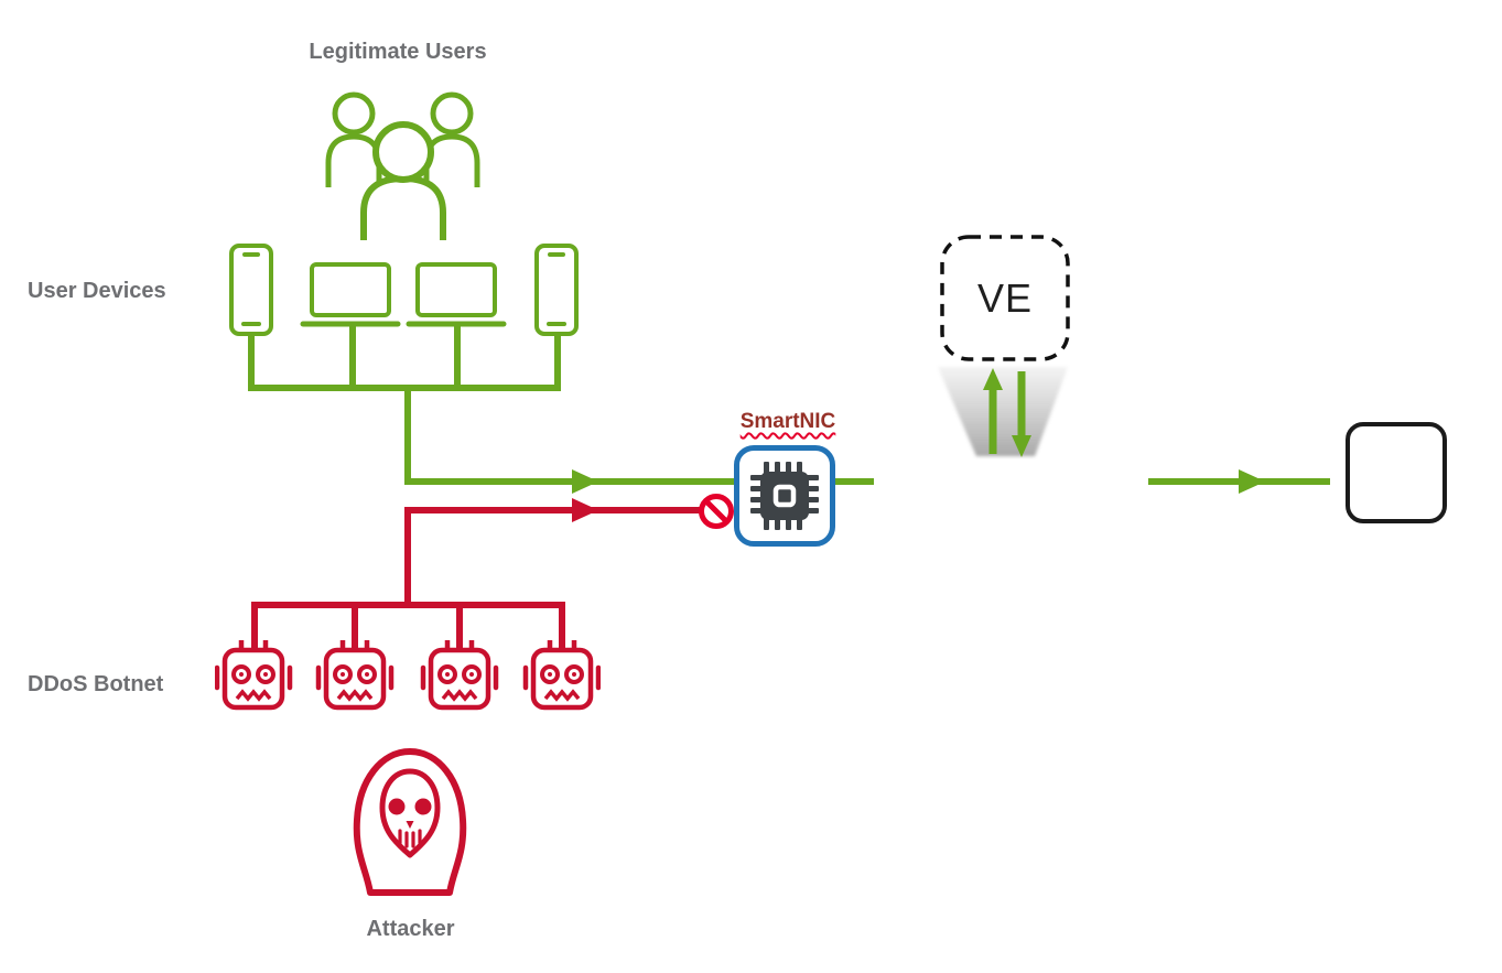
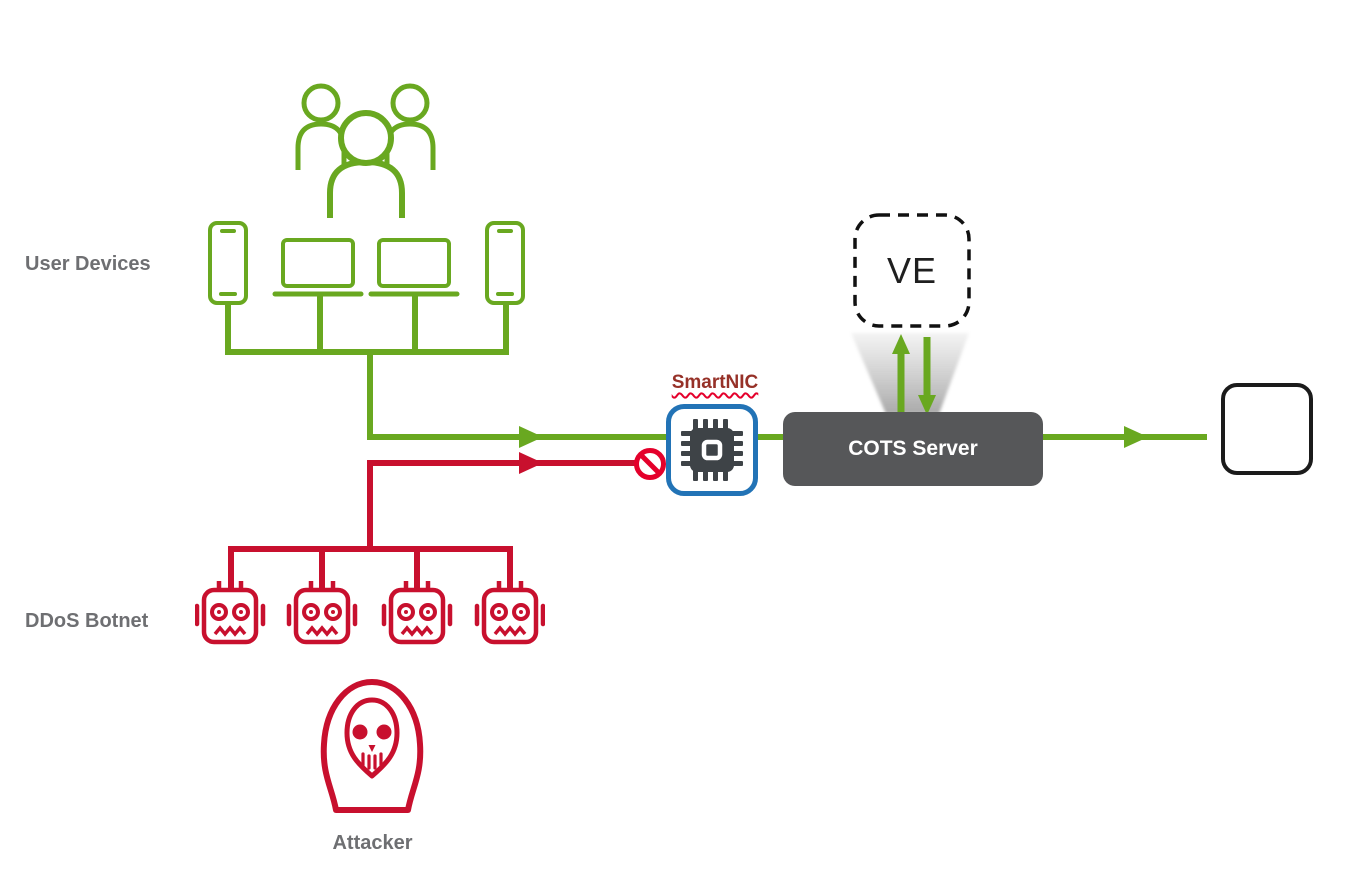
+ COTS Server
  VE
- Legitimate Users
  User Devices
  DDoS Botnet
  Attacker
  SmartNIC
